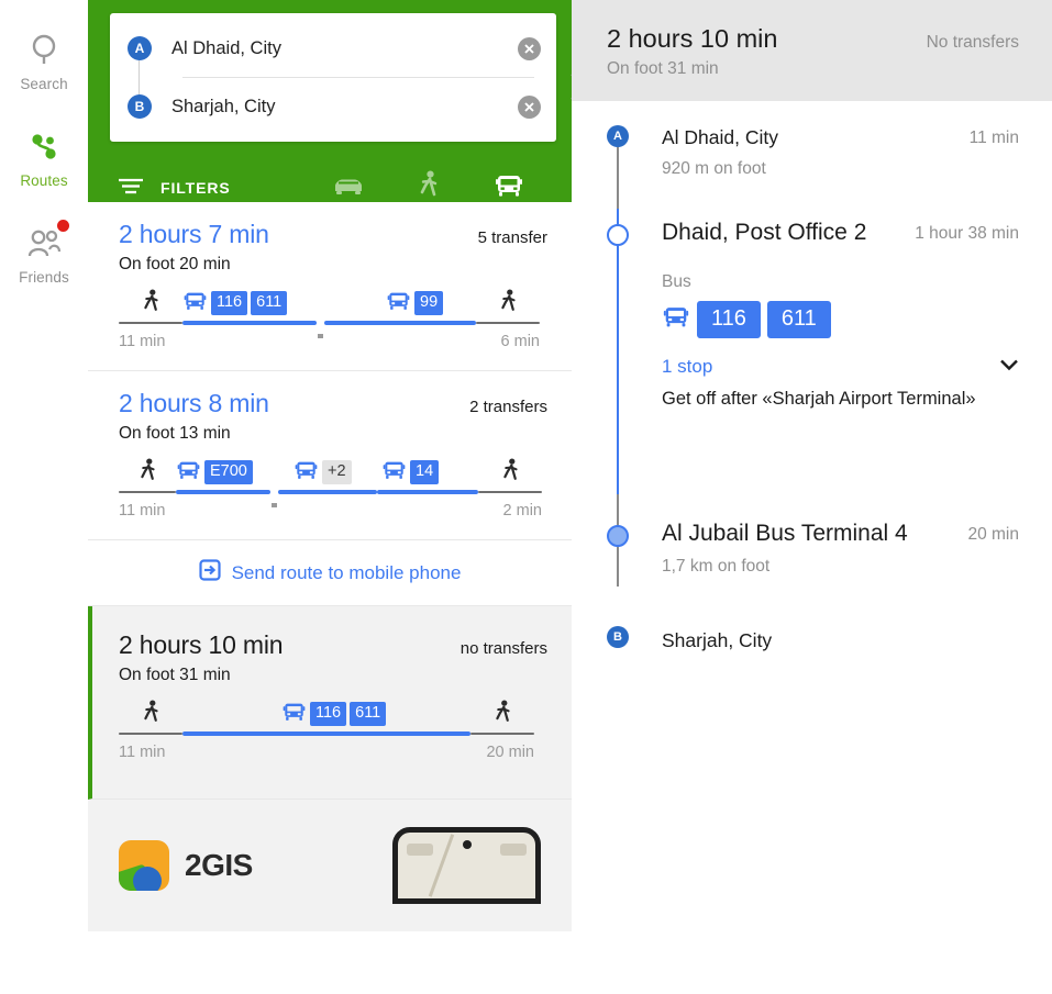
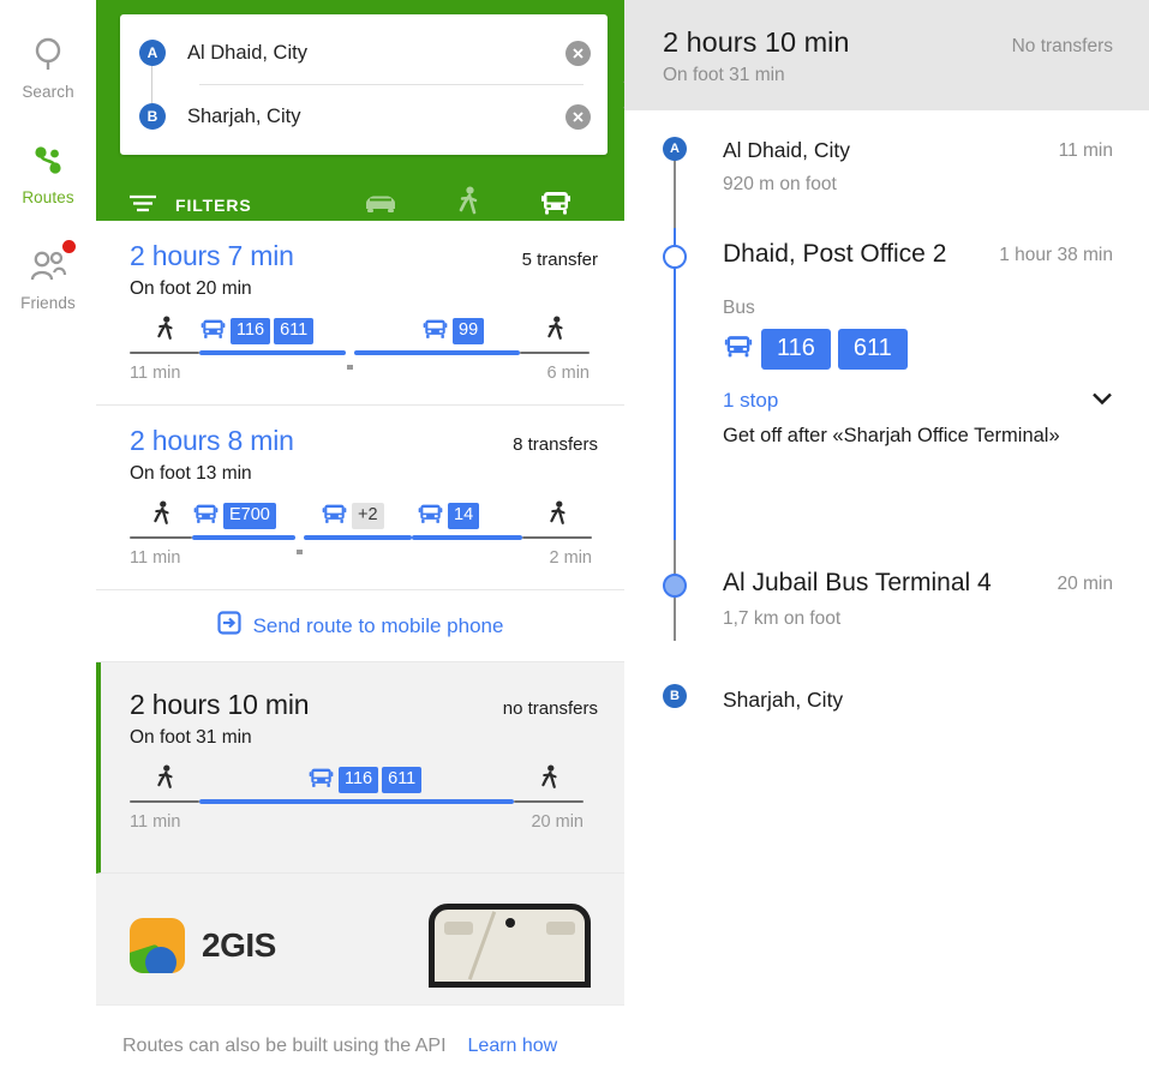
  Search
  Routes
  Friends
  A
  Al Dhaid, City
  B
  Sharjah, City
  FILTERS
  2 hours 7 min
  5 transfer
  On foot 20 min
  11 min
  116
  611
  99
  6 min
  2 hours 8 min
- 2 transfers
+ 8 transfers
  On foot 13 min
  11 min
  E700
  +2
  14
  2 min
  Send route to mobile phone
  2 hours 10 min
  no transfers
  On foot 31 min
  11 min
  116
  611
  20 min
  2GIS
+ Routes can also be built using the API
+ Learn how
  2 hours 10 min
  No transfers
  On foot 31 min
  A
  Al Dhaid, City
  11 min
  920 m on foot
  Dhaid, Post Office 2
  1 hour 38 min
  Bus
  116
  611
  1 stop
- Get off after «Sharjah Airport Terminal»
+ Get off after «Sharjah Office Terminal»
  Al Jubail Bus Terminal 4
  20 min
  1,7 km on foot
  B
  Sharjah, City
